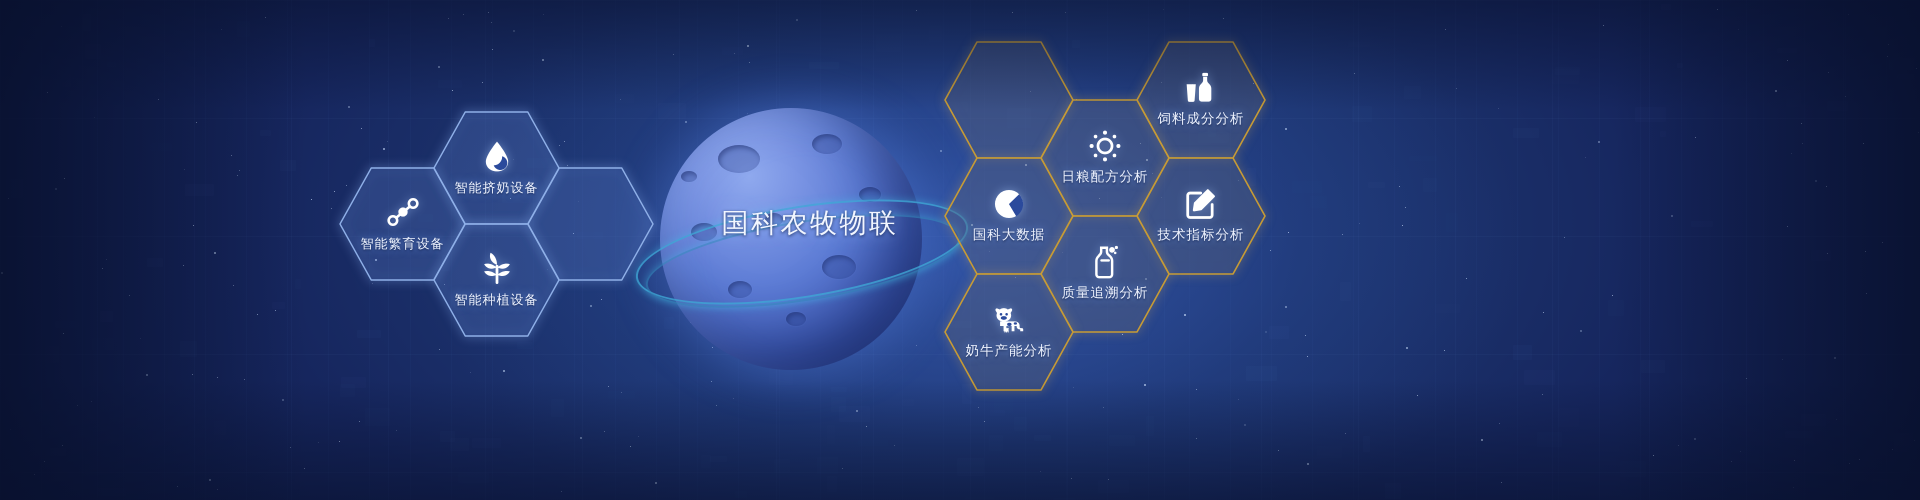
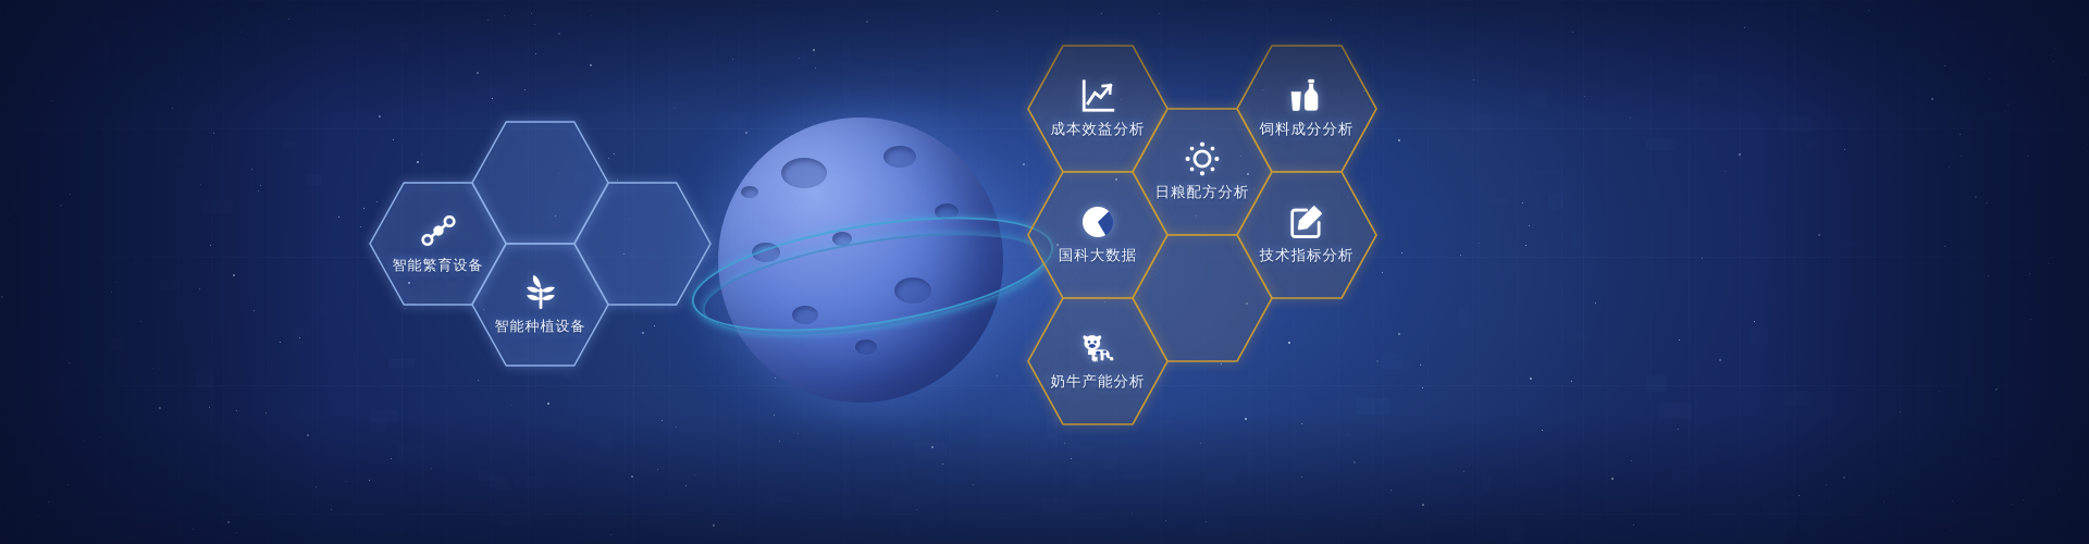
- 国科农牧物联
  智能繁育设备
- 智能挤奶设备
  智能种植设备
+ 成本效益分析
  饲料成分分析
  日粮配方分析
  国科大数据
  技术指标分析
- 质量追溯分析
  奶牛产能分析
